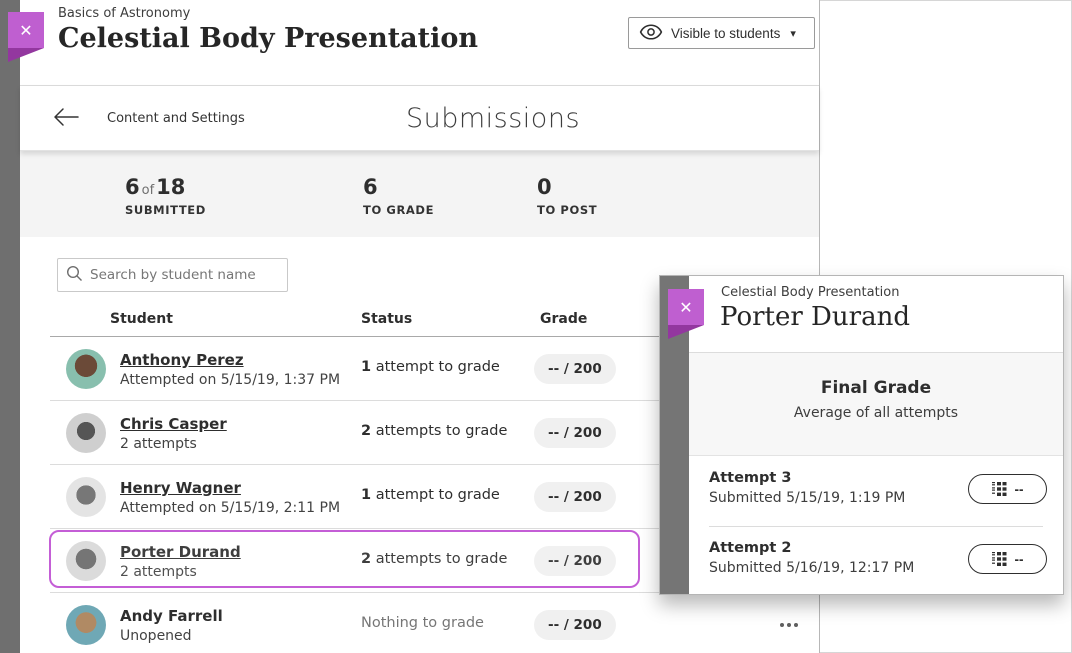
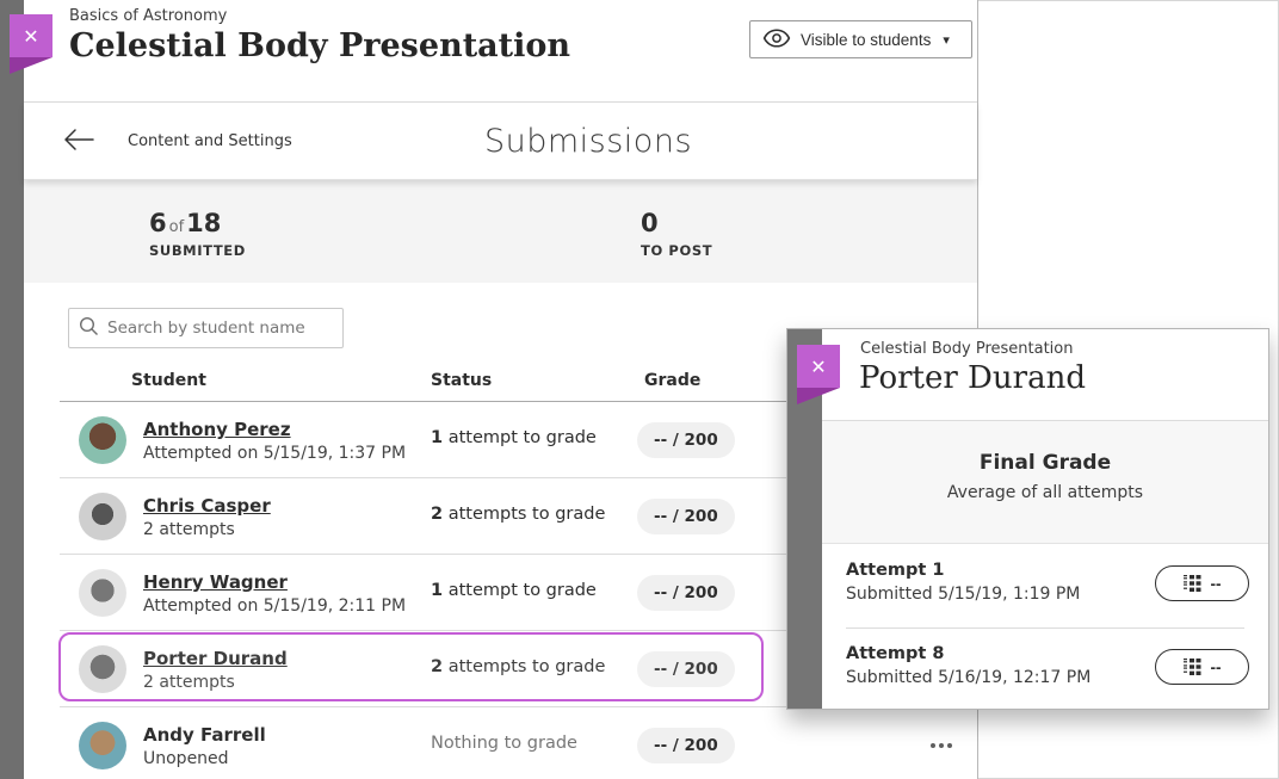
  Basics of Astronomy
  Celestial Body Presentation
  Visible to students
  ▾
  Content and Settings
  Submissions
  6 of 18
  SUBMITTED
- 6
- TO GRADE
  0
  TO POST
  Search by student name
  Student
  Status
  Grade
  Anthony Perez
  Attempted on 5/15/19, 1:37 PM
  1 attempt to grade
  -- / 200
  Chris Casper
  2 attempts
  2 attempts to grade
  -- / 200
  Henry Wagner
  Attempted on 5/15/19, 2:11 PM
  1 attempt to grade
  -- / 200
  Porter Durand
  2 attempts
  2 attempts to grade
  -- / 200
  Andy Farrell
  Unopened
  Nothing to grade
  -- / 200
  ✕
  ✕
  Celestial Body Presentation
  Porter Durand
  Final Grade
  Average of all attempts
- Attempt 3
+ Attempt 1
  Submitted 5/15/19, 1:19 PM
  --
- Attempt 2
+ Attempt 8
  Submitted 5/16/19, 12:17 PM
  --
